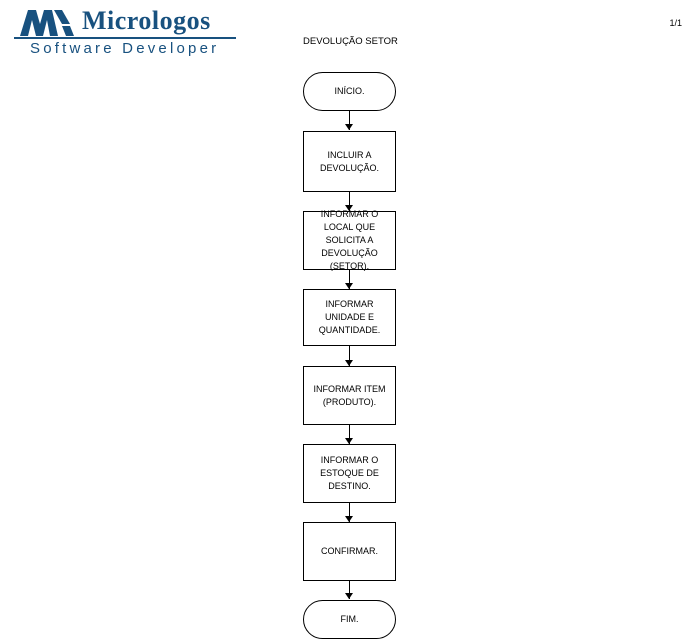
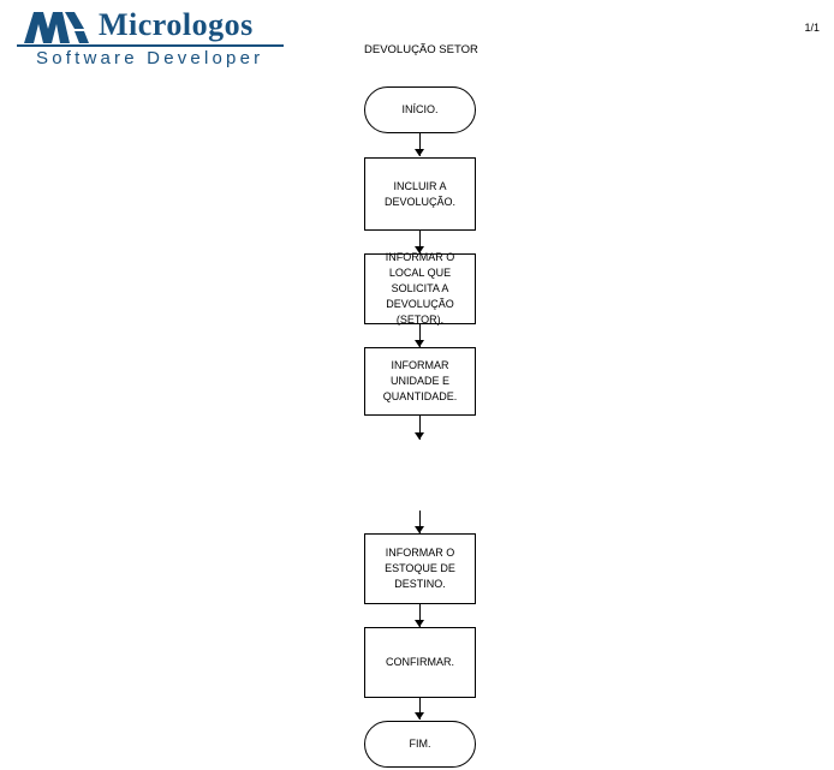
  Micrologos
  Software Developer
  1/1
  DEVOLUÇÃO SETOR
  INÍCIO.
  INCLUIR A DEVOLUÇÃO.
  INFORMAR O LOCAL QUE SOLICITA A DEVOLUÇÃO (SETOR).
  INFORMAR UNIDADE E QUANTIDADE.
- INFORMAR ITEM (PRODUTO).
  INFORMAR O ESTOQUE DE DESTINO.
  CONFIRMAR.
  FIM.
